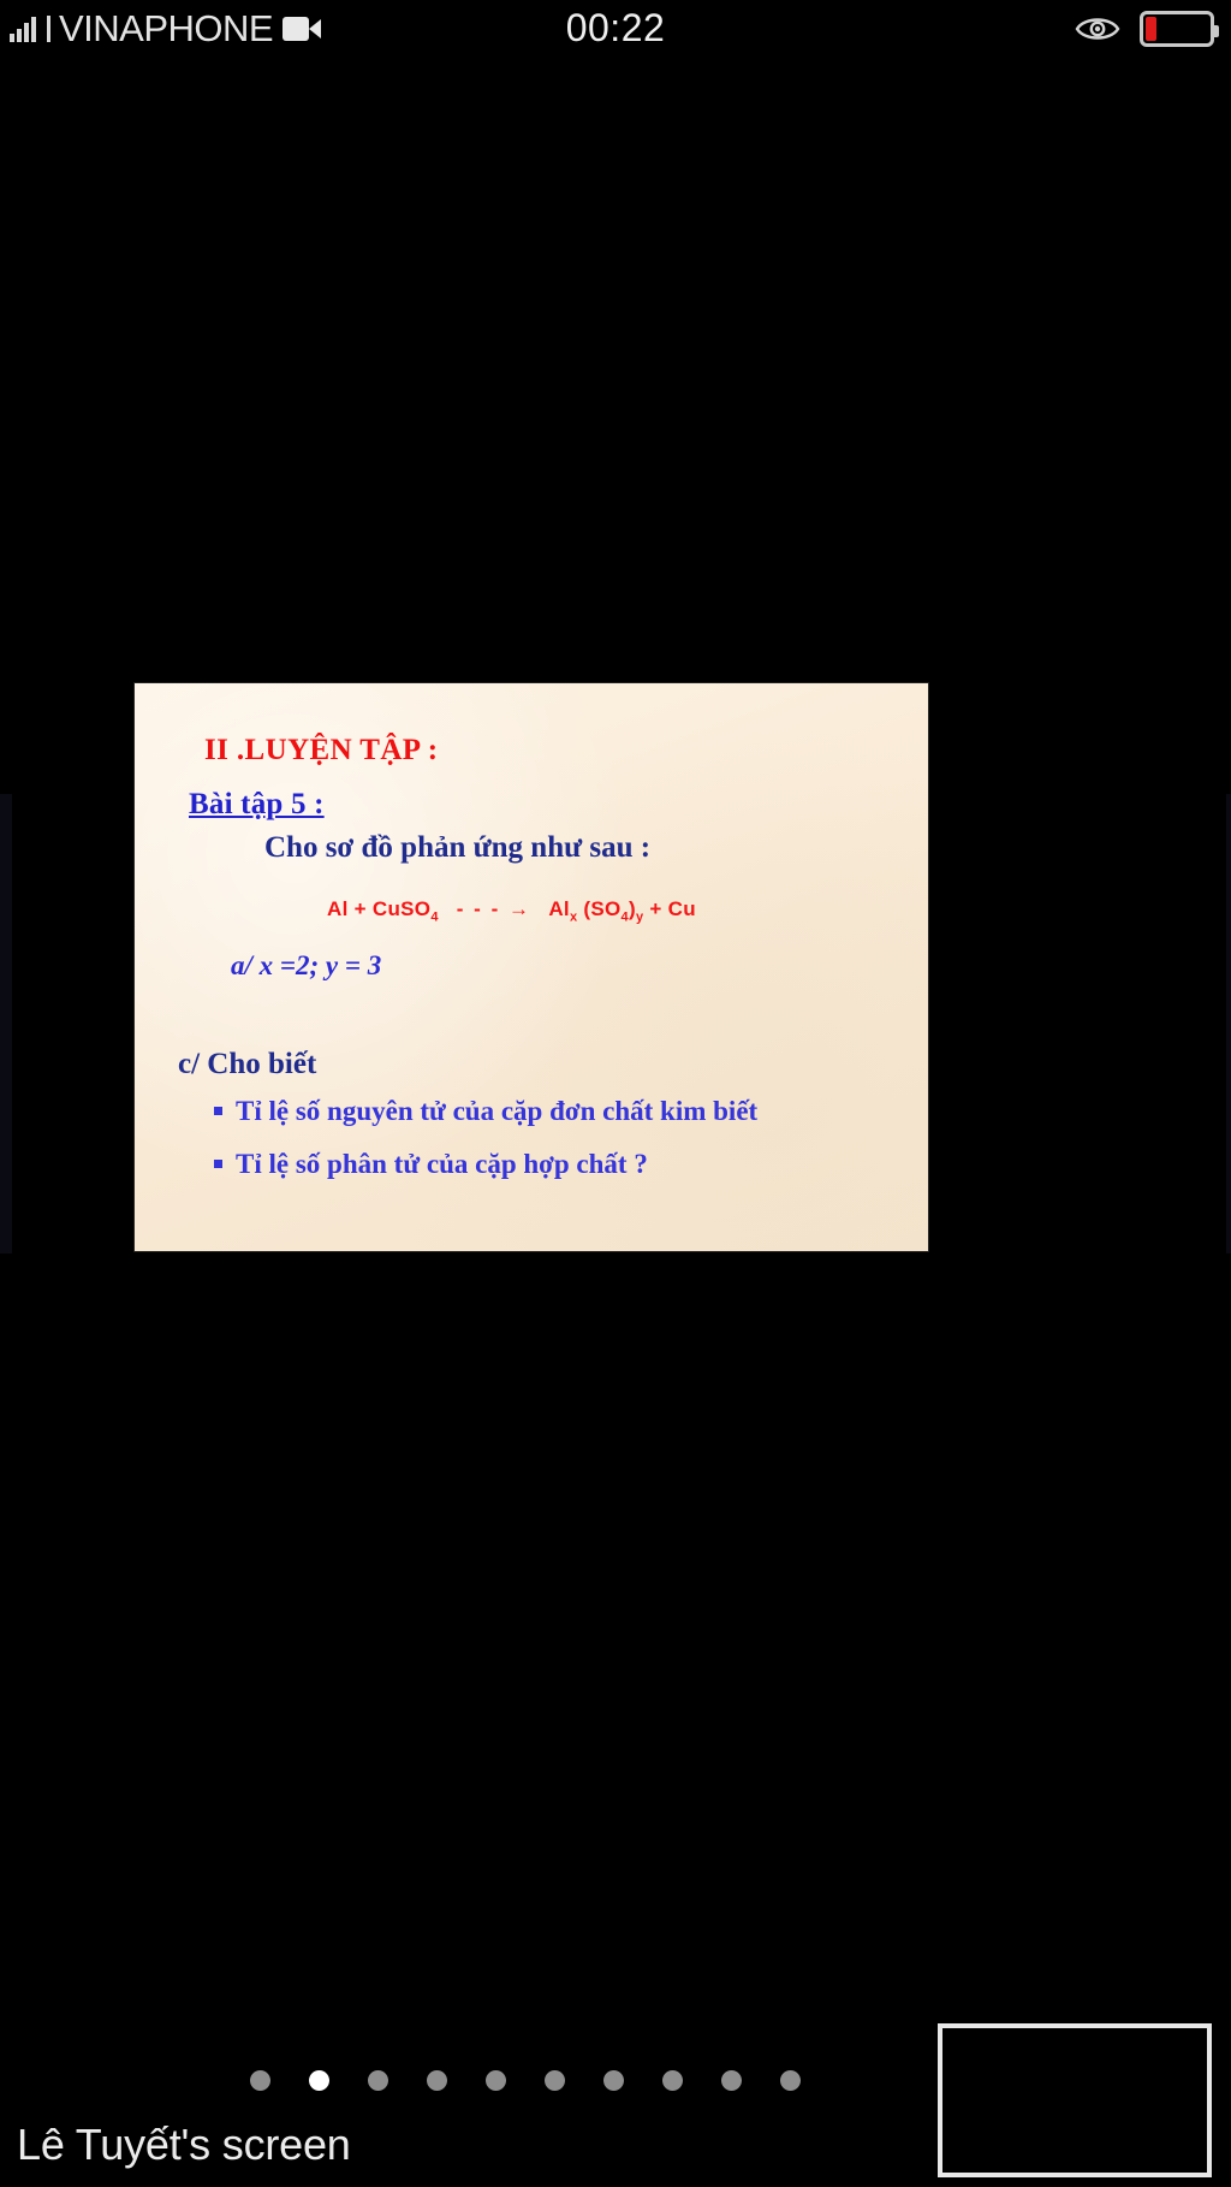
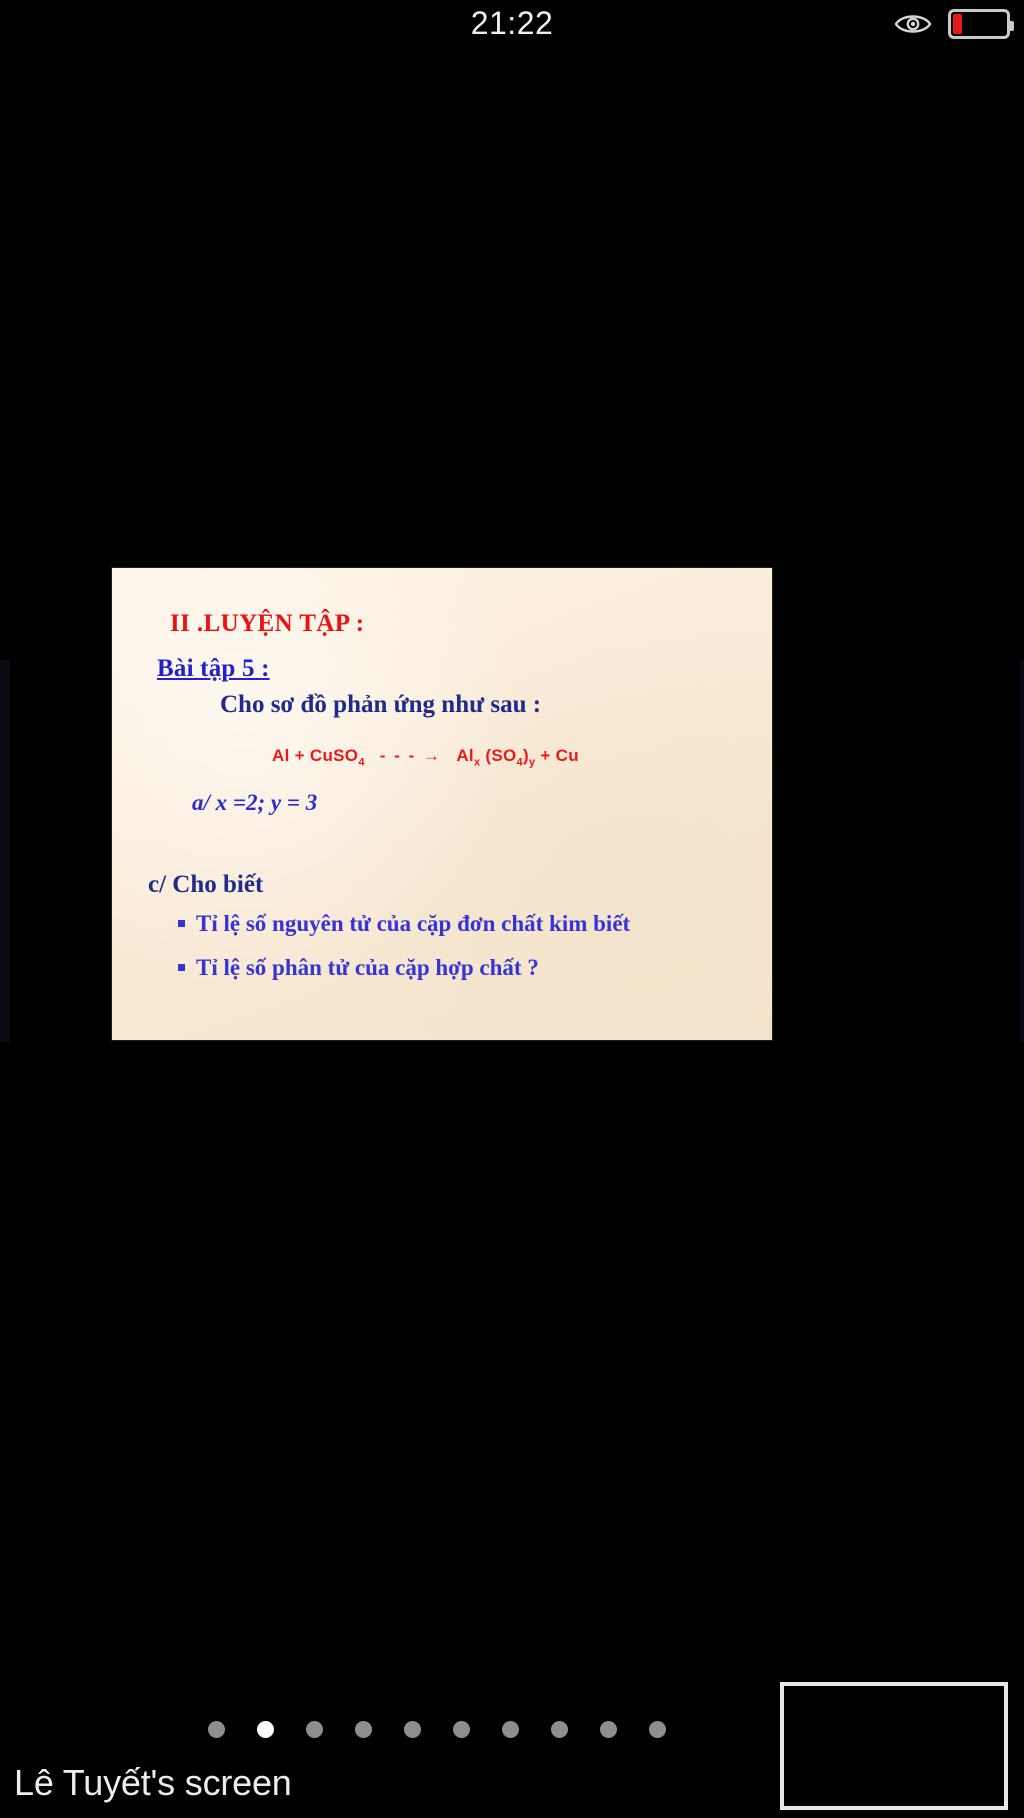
- VINAPHONE
- 00:22
+ 21:22
  II .LUYỆN TẬP :
  Bài tập 5 :
  Cho sơ đồ phản ứng như sau :
  Al + CuSO4 - - - → Alx (SO4)y + Cu
  a/ x =2; y = 3
  c/ Cho biết
  Tỉ lệ số nguyên tử của cặp đơn chất kim biết
  Tỉ lệ số phân tử của cặp hợp chất ?
  Lê Tuyết's screen
